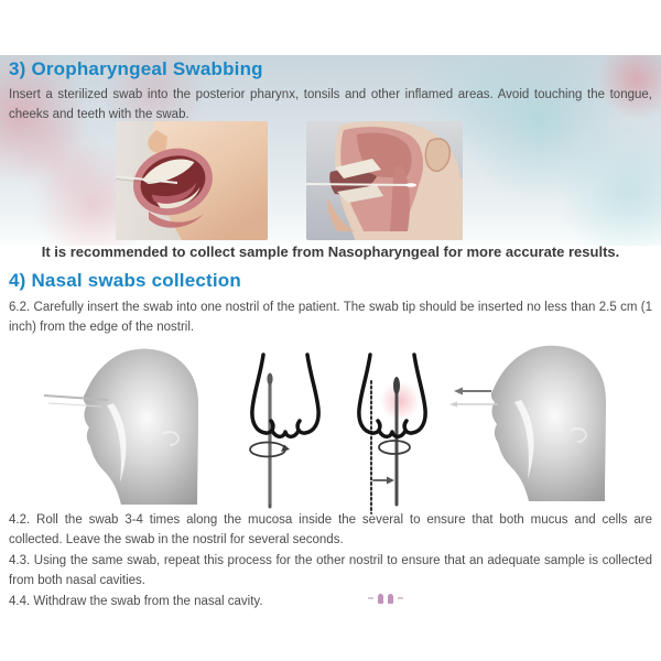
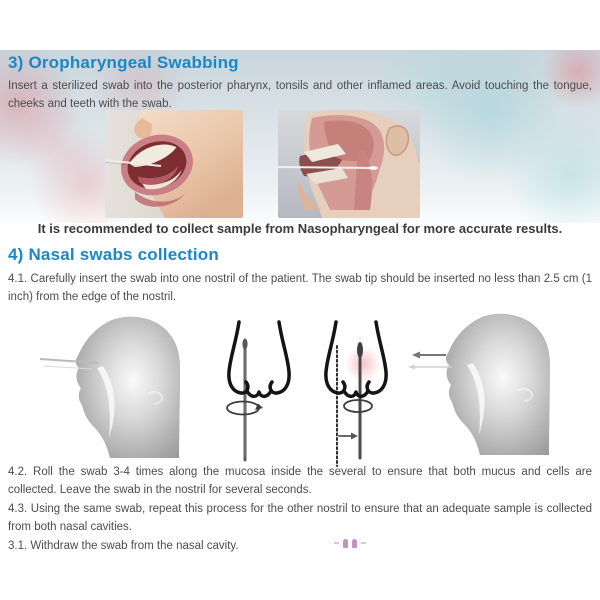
  3) Oropharyngeal Swabbing
  Insert a sterilized swab into the posterior pharynx, tonsils and other inflamed areas. Avoid touching the tongue, cheeks and teeth with the swab.
  It is recommended to collect sample from Nasopharyngeal for more accurate results.
  4) Nasal swabs collection
- 6.2. Carefully insert the swab into one nostril of the patient. The swab tip should be inserted no less than 2.5 cm (1 inch) from the edge of the nostril.
+ 4.1. Carefully insert the swab into one nostril of the patient. The swab tip should be inserted no less than 2.5 cm (1 inch) from the edge of the nostril.
  4.2. Roll the swab 3-4 times along the mucosa inside the several to ensure that both mucus and cells are collected. Leave the swab in the nostril for several seconds.
  4.3. Using the same swab, repeat this process for the other nostril to ensure that an adequate sample is collected from both nasal cavities.
- 4.4. Withdraw the swab from the nasal cavity.
+ 3.1. Withdraw the swab from the nasal cavity.
